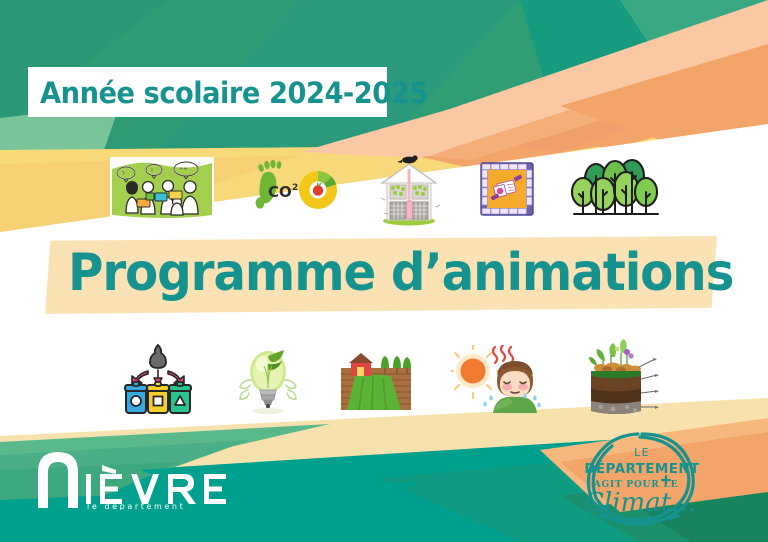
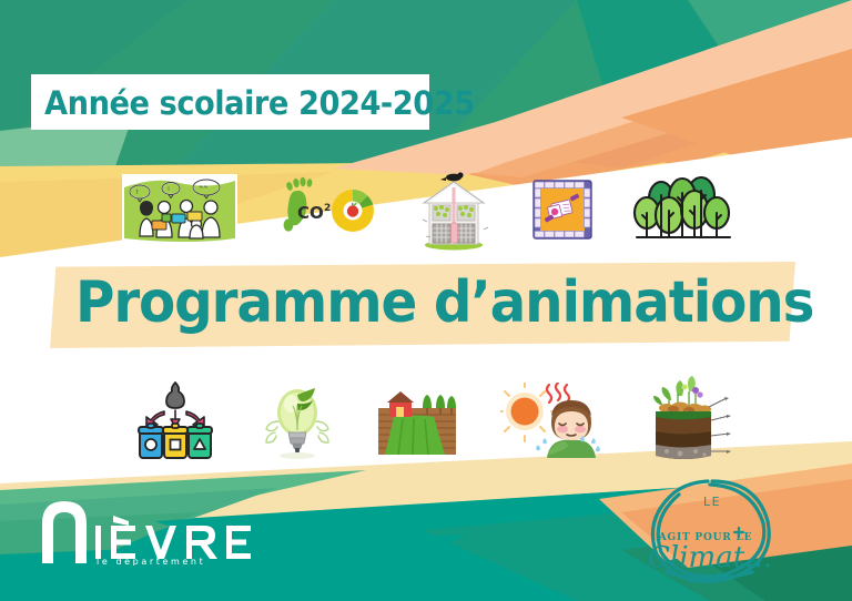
  Année scolaire 2024-2025
  CO
  2
  Programme d’animations
  le département
  LE
- DÉPARTEMENT
  AGIT POUR LE
  Climat...
